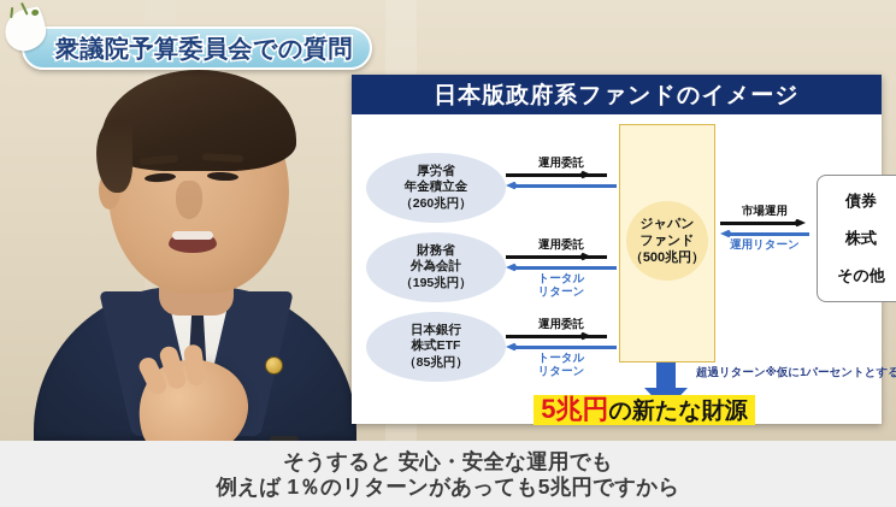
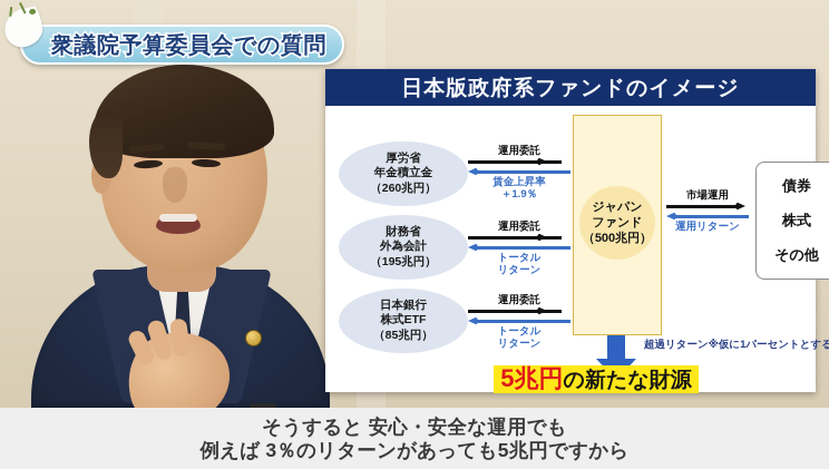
  衆議院予算委員会での質問
  日本版政府系ファンドのイメージ
  厚労省
  年金積立金
  （260兆円）
  財務省
  外為会計
  （195兆円）
  日本銀行
  株式ETF
  （85兆円）
  運用委託
+ 賃金上昇率
+ ＋1.9％
  運用委託
  トータル
  リターン
  運用委託
  トータル
  リターン
  ジャパン
  ファンド
  （500兆円）
  市場運用
  運用リターン
  債券
  株式
  その他
  超過リターン※仮に1パーセントとする
  5兆円
  の新たな財源
  そうすると 安心・安全な運用でも
- 例えば 1％のリターンがあっても5兆円ですから
+ 例えば 3％のリターンがあっても5兆円ですから
